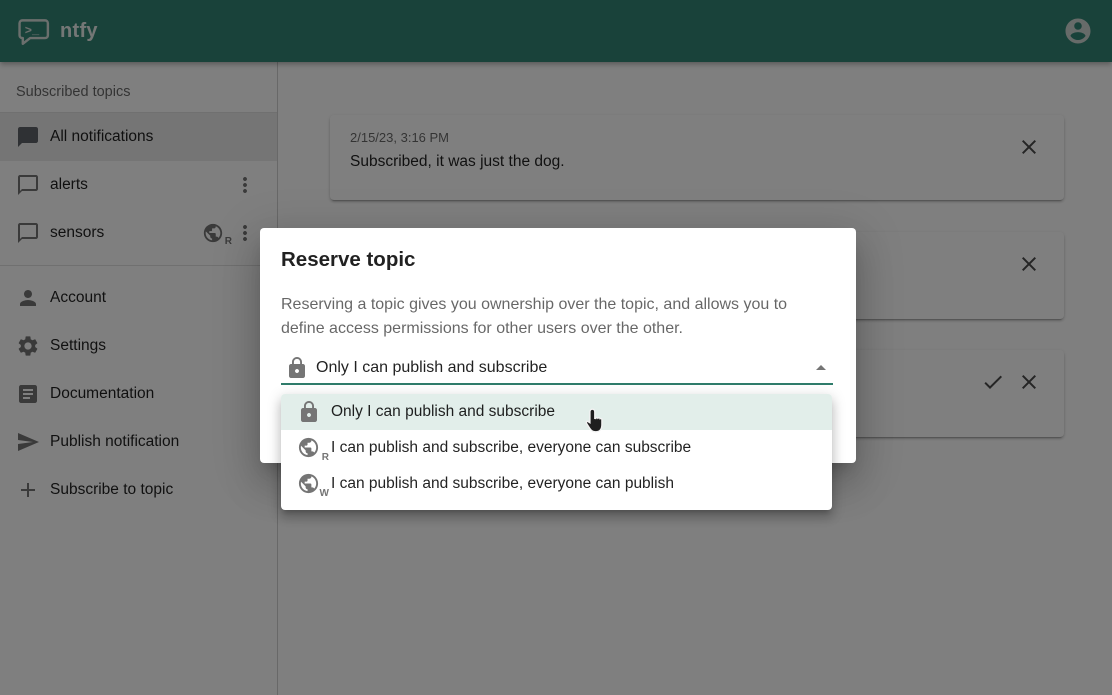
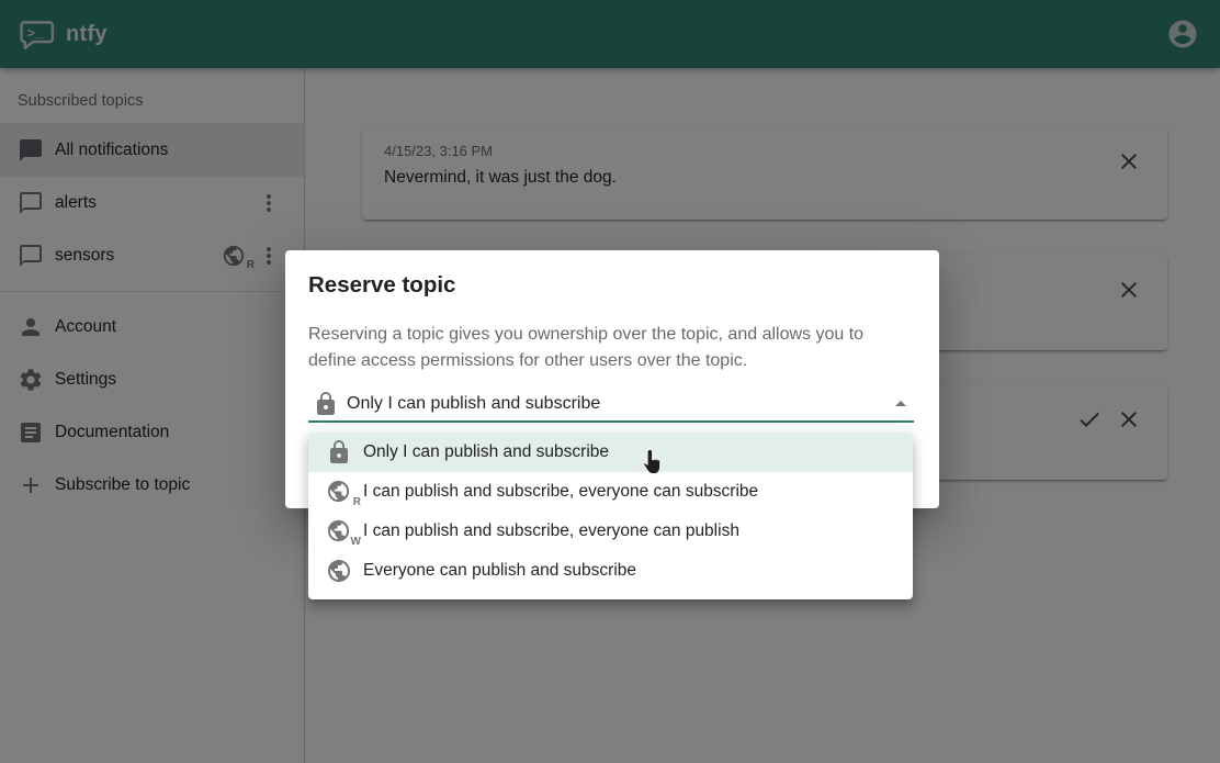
  >_
  ntfy
  Subscribed topics
  All notifications
  alerts
  sensors
  R
  Account
  Settings
  Documentation
- Publish notification
  Subscribe to topic
- 2/15/23, 3:16 PM
+ 4/15/23, 3:16 PM
- Subscribed, it was just the dog.
+ Nevermind, it was just the dog.
  Reserve topic
- Reserving a topic gives you ownership over the topic, and allows you to define access permissions for other users over the other.
+ Reserving a topic gives you ownership over the topic, and allows you to define access permissions for other users over the topic.
  Only I can publish and subscribe
  Only I can publish and subscribe
  R
  I can publish and subscribe, everyone can subscribe
  W
  I can publish and subscribe, everyone can publish
+ Everyone can publish and subscribe
